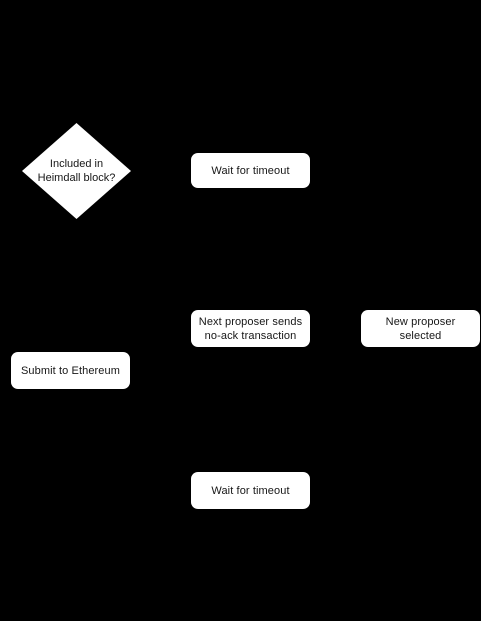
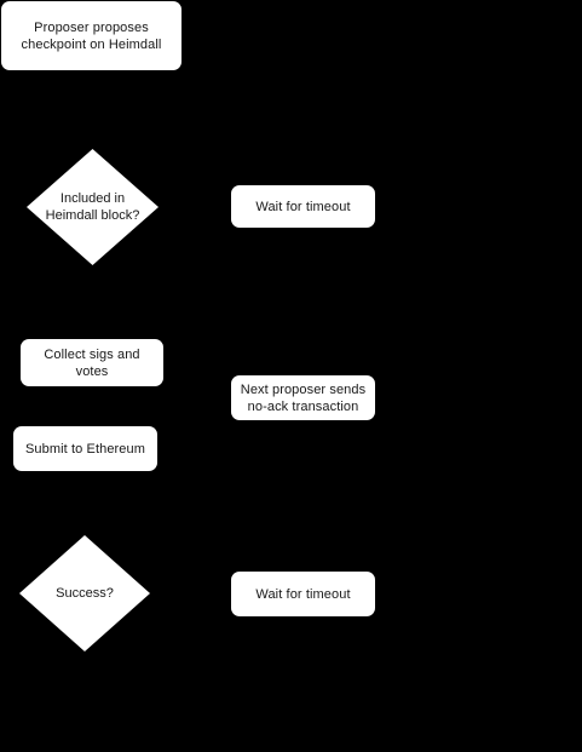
+ Proposer proposes
+ checkpoint on Heimdall
  Included in
  Heimdall block?
  Wait for timeout
+ Collect sigs and
+ votes
  Next proposer sends
  no-ack transaction
- New proposer
- selected
  Submit to Ethereum
+ Success?
  Wait for timeout
